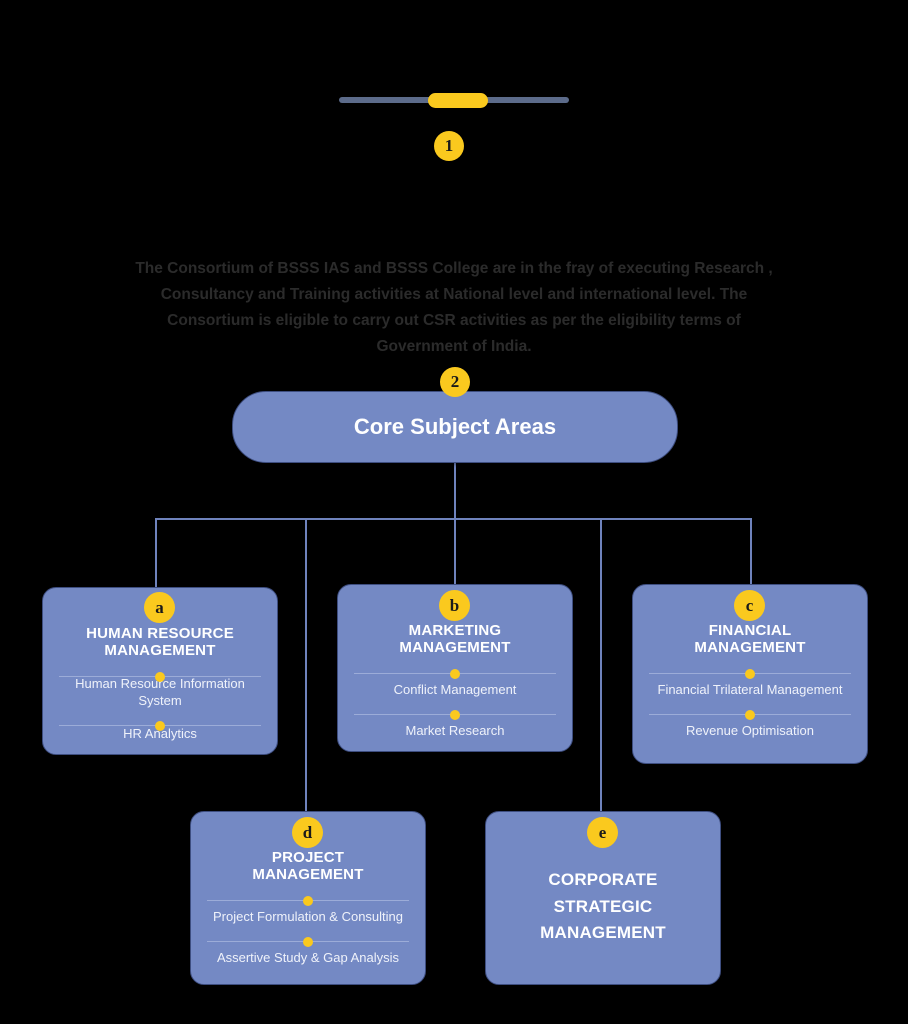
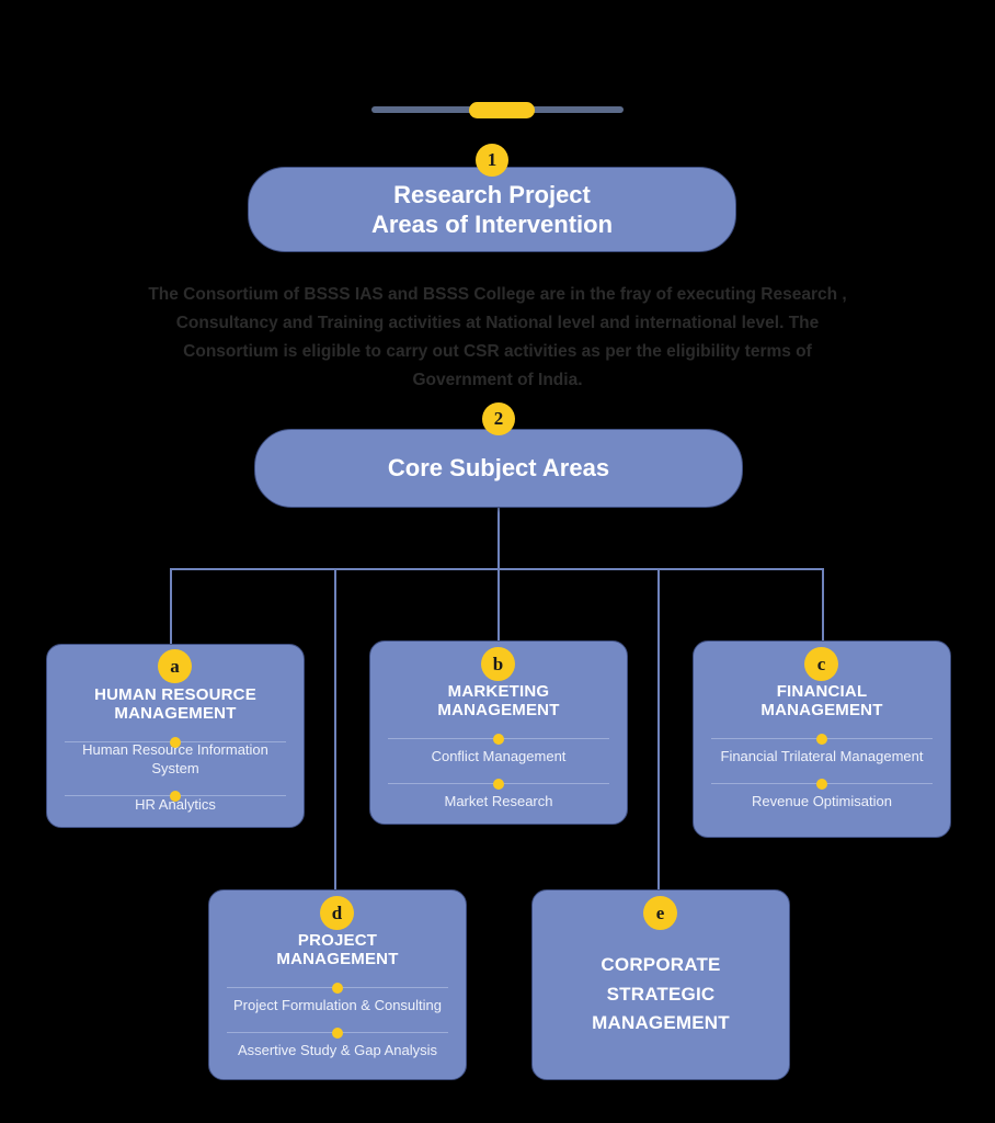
  1
+ Research Project
+ Areas of Intervention
  The Consortium of BSSS IAS and BSSS College are in the fray of executing Research , Consultancy and Training activities at National level and international level. The Consortium is eligible to carry out CSR activities as per the eligibility terms of Government of India.
  2
  Core Subject Areas
  a
  HUMAN RESOURCE
  MANAGEMENT
  Human Resource Information System
  HR Analytics
  b
  MARKETING
  MANAGEMENT
  Conflict Management
  Market Research
  c
  FINANCIAL
  MANAGEMENT
  Financial Trilateral Management
  Revenue Optimisation
  d
  PROJECT
  MANAGEMENT
  Project Formulation & Consulting
  Assertive Study & Gap Analysis
  e
  CORPORATE
  STRATEGIC
  MANAGEMENT
